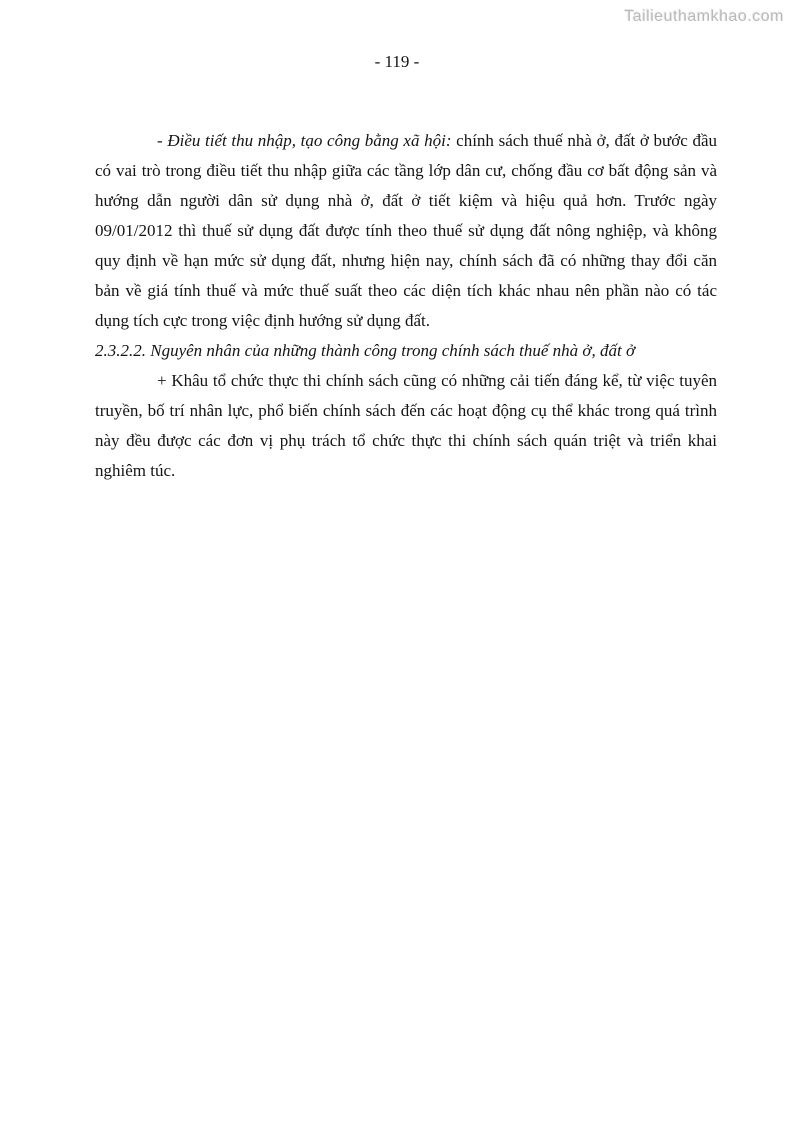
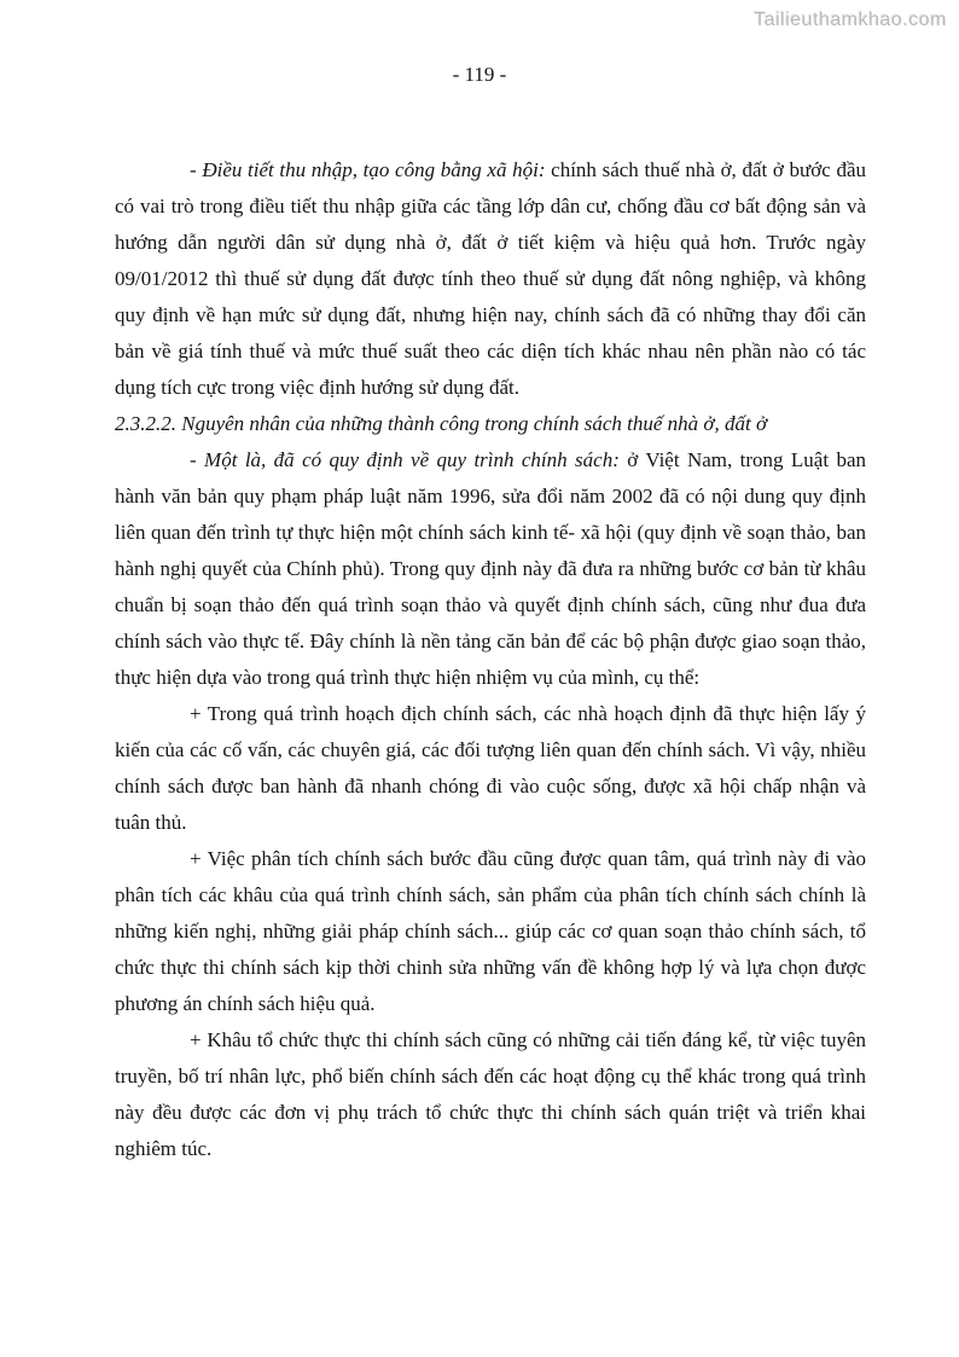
  Tailieuthamkhao.com
  - 119 -
  - Điều tiết thu nhập, tạo công bằng xã hội: chính sách thuế nhà ở, đất ở bước đầu có vai trò trong điều tiết thu nhập giữa các tầng lớp dân cư, chống đầu cơ bất động sản và hướng dẫn người dân sử dụng nhà ở, đất ở tiết kiệm và hiệu quả hơn. Trước ngày 09/01/2012 thì thuế sử dụng đất được tính theo thuế sử dụng đất nông nghiệp, và không quy định về hạn mức sử dụng đất, nhưng hiện nay, chính sách đã có những thay đổi căn bản về giá tính thuế và mức thuế suất theo các diện tích khác nhau nên phần nào có tác dụng tích cực trong việc định hướng sử dụng đất.
  2.3.2.2. Nguyên nhân của những thành công trong chính sách thuế nhà ở, đất ở
+ - Một là, đã có quy định về quy trình chính sách: ở Việt Nam, trong Luật ban hành văn bản quy phạm pháp luật năm 1996, sửa đổi năm 2002 đã có nội dung quy định liên quan đến trình tự thực hiện một chính sách kinh tế- xã hội (quy định về soạn thảo, ban hành nghị quyết của Chính phủ). Trong quy định này đã đưa ra những bước cơ bản từ khâu chuẩn bị soạn thảo đến quá trình soạn thảo và quyết định chính sách, cũng như đua đưa chính sách vào thực tế. Đây chính là nền tảng căn bản để các bộ phận được giao soạn thảo, thực hiện dựa vào trong quá trình thực hiện nhiệm vụ của mình, cụ thể:
+ + Trong quá trình hoạch địch chính sách, các nhà hoạch định đã thực hiện lấy ý kiến của các cố vấn, các chuyên giá, các đối tượng liên quan đến chính sách. Vì vậy, nhiều chính sách được ban hành đã nhanh chóng đi vào cuộc sống, được xã hội chấp nhận và tuân thủ.
+ + Việc phân tích chính sách bước đầu cũng được quan tâm, quá trình này đi vào phân tích các khâu của quá trình chính sách, sản phẩm của phân tích chính sách chính là những kiến nghị, những giải pháp chính sách... giúp các cơ quan soạn thảo chính sách, tổ chức thực thi chính sách kịp thời chinh sửa những vấn đề không hợp lý và lựa chọn được phương án chính sách hiệu quả.
  + Khâu tổ chức thực thi chính sách cũng có những cải tiến đáng kể, từ việc tuyên truyền, bố trí nhân lực, phổ biến chính sách đến các hoạt động cụ thể khác trong quá trình này đều được các đơn vị phụ trách tổ chức thực thi chính sách quán triệt và triển khai nghiêm túc.
